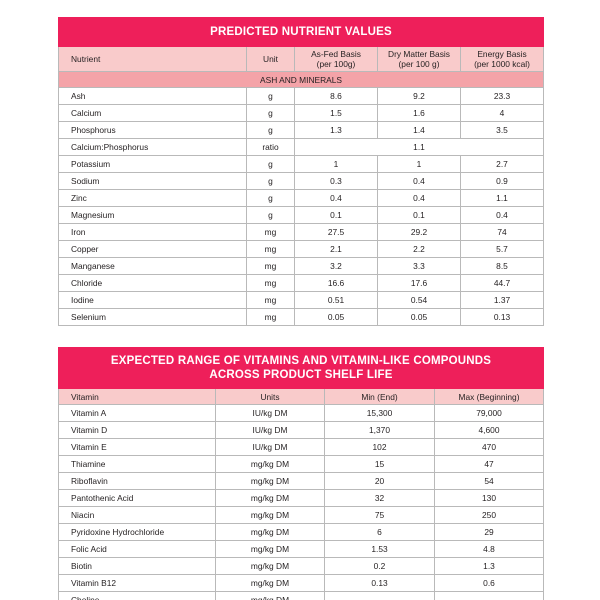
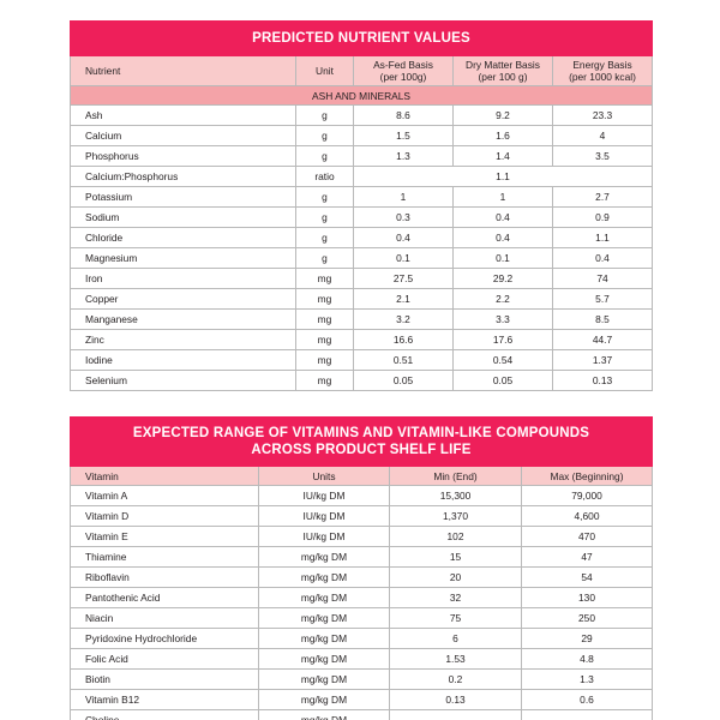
  PREDICTED NUTRIENT VALUES
  Nutrient	Unit	As-Fed Basis(per 100g)	Dry Matter Basis(per 100 g)	Energy Basis(per 1000 kcal)
  ASH AND MINERALS
  Ash	g	8.6	9.2	23.3
  Calcium	g	1.5	1.6	4
  Phosphorus	g	1.3	1.4	3.5
  Calcium:Phosphorus	ratio	1.1
  Potassium	g	1	1	2.7
  Sodium	g	0.3	0.4	0.9
- Zinc	g	0.4	0.4	1.1
+ Chloride	g	0.4	0.4	1.1
  Magnesium	g	0.1	0.1	0.4
  Iron	mg	27.5	29.2	74
  Copper	mg	2.1	2.2	5.7
  Manganese	mg	3.2	3.3	8.5
- Chloride	mg	16.6	17.6	44.7
+ Zinc	mg	16.6	17.6	44.7
  Iodine	mg	0.51	0.54	1.37
  Selenium	mg	0.05	0.05	0.13
  EXPECTED RANGE OF VITAMINS AND VITAMIN-LIKE COMPOUNDSACROSS PRODUCT SHELF LIFE
  Vitamin	Units	Min (End)	Max (Beginning)
  Vitamin A	IU/kg DM	15,300	79,000
  Vitamin D	IU/kg DM	1,370	4,600
  Vitamin E	IU/kg DM	102	470
  Thiamine	mg/kg DM	15	47
  Riboflavin	mg/kg DM	20	54
  Pantothenic Acid	mg/kg DM	32	130
  Niacin	mg/kg DM	75	250
  Pyridoxine Hydrochloride	mg/kg DM	6	29
  Folic Acid	mg/kg DM	1.53	4.8
  Biotin	mg/kg DM	0.2	1.3
  Vitamin B12	mg/kg DM	0.13	0.6
